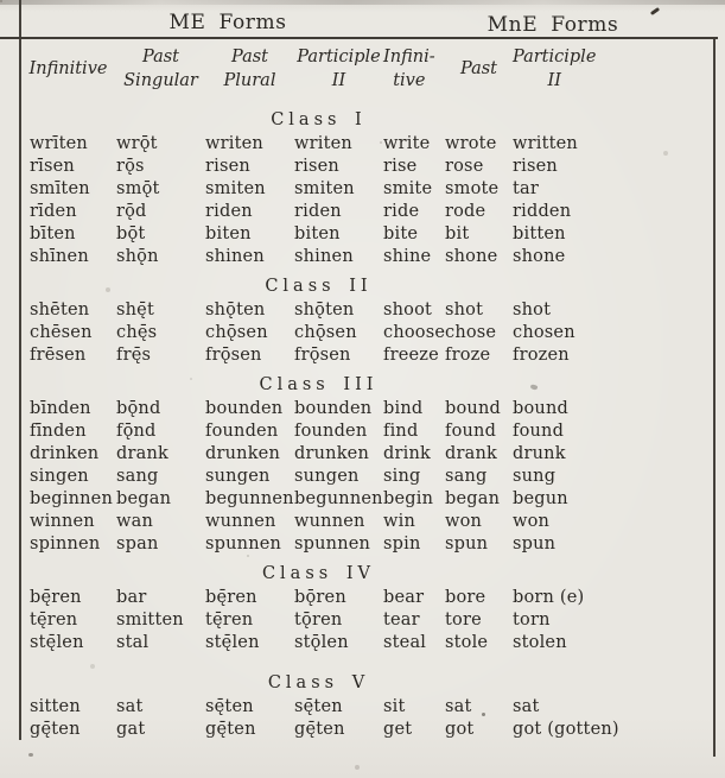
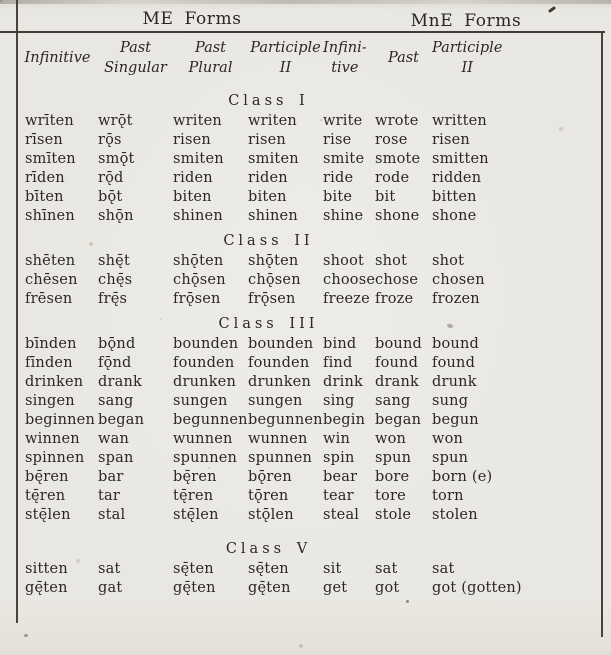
  ME Forms
  MnE Forms
  Infinitive
  Past
  Singular
  Past
  Plural
  Participle
  II
  Infini-
  tive
  Past
  Participle
  II
  Class I
  wrīten
  wrǭt
  writen
  writen
  write
  wrote
  written
  rīsen
  rǭs
  risen
  risen
  rise
  rose
  risen
  smīten
  smǭt
  smiten
  smiten
  smite
  smote
- tar
+ smitten
  rīden
  rǭd
  riden
  riden
  ride
  rode
  ridden
  bīten
  bǭt
  biten
  biten
  bite
  bit
  bitten
  shīnen
  shǭn
  shinen
  shinen
  shine
  shone
  shone
  Class II
  shēten
  shę̄t
  shǭten
  shǭten
  shoot
  shot
  shot
  chēsen
  chę̄s
  chǭsen
  chǭsen
  choose
  chose
  chosen
  frēsen
  frę̄s
  frǭsen
  frǭsen
  freeze
  froze
  frozen
  Class III
  bīnden
  bǭnd
  bounden
  bounden
  bind
  bound
  bound
  fīnden
  fǭnd
  founden
  founden
  find
  found
  found
  drinken
  drank
  drunken
  drunken
  drink
  drank
  drunk
  singen
  sang
  sungen
  sungen
  sing
  sang
  sung
  beginnen
  began
  begunnen
  begunnen
  begin
  began
  begun
  winnen
  wan
  wunnen
  wunnen
  win
  won
  won
  spinnen
  span
  spunnen
  spunnen
  spin
  spun
  spun
- Class IV
  bę̄ren
  bar
  bę̄ren
  bǭren
  bear
  bore
  born (e)
  tę̄ren
- smitten
+ tar
  tę̄ren
  tǭren
  tear
  tore
  torn
  stę̄len
  stal
  stę̄len
  stǭlen
  steal
  stole
  stolen
  Class V
  sitten
  sat
  sę̄ten
  sę̄ten
  sit
  sat
  sat
  gę̄ten
  gat
  gę̄ten
  gę̄ten
  get
  got
  got (gotten)
